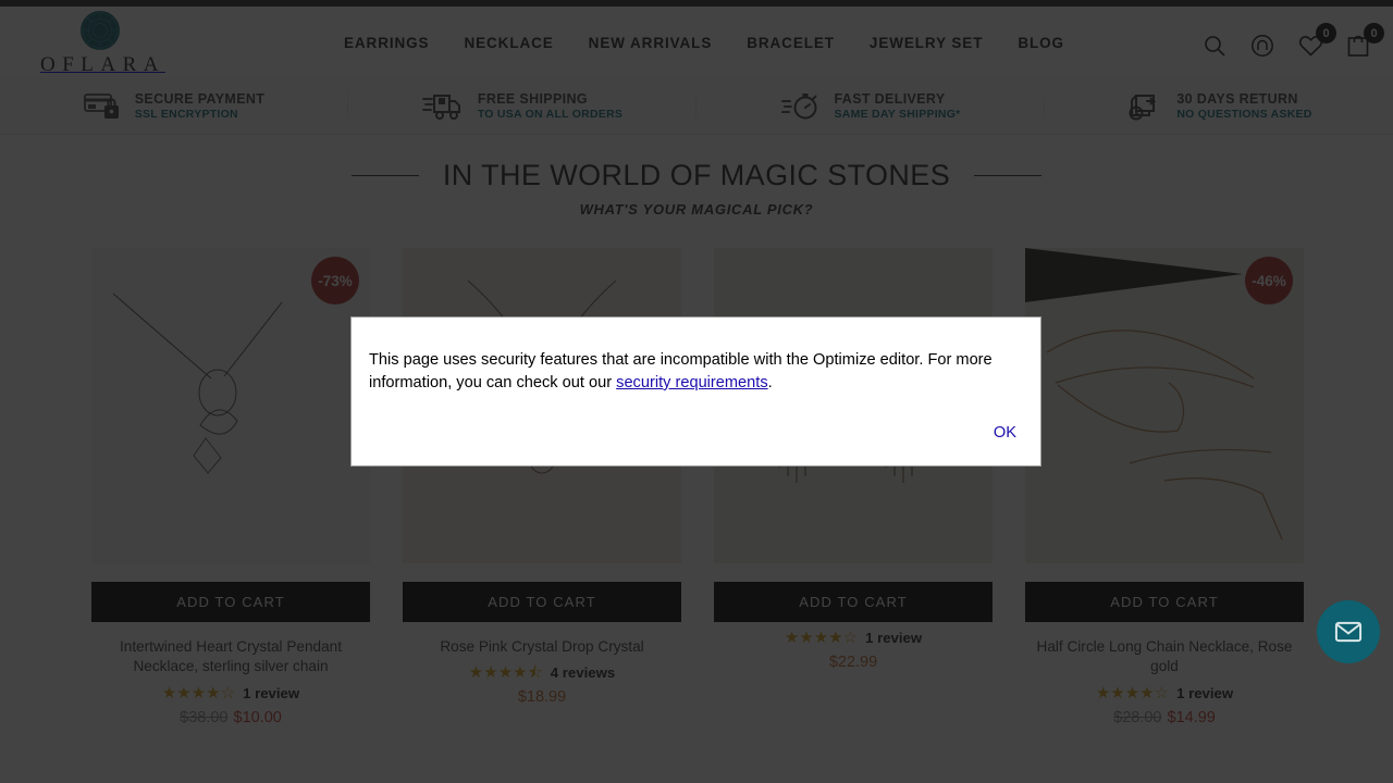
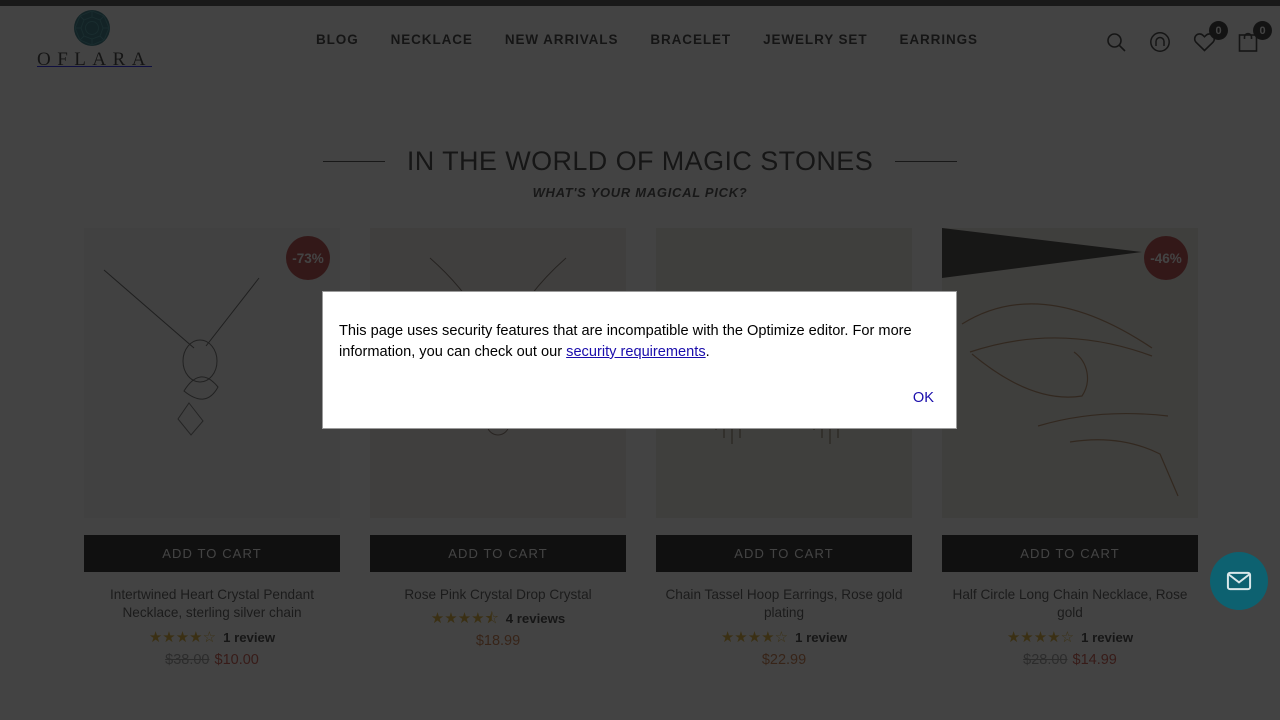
  OFLARA
- EARRINGS
+ BLOG
  NECKLACE
  NEW ARRIVALS
  BRACELET
  JEWELRY SET
- BLOG
+ EARRINGS
  0
  0
- SECURE PAYMENT
- SSL ENCRYPTION
- FREE SHIPPING
- TO USA ON ALL ORDERS
- FAST DELIVERY
- SAME DAY SHIPPING*
- 30 DAYS RETURN
- NO QUESTIONS ASKED
  IN THE WORLD OF MAGIC STONES
  WHAT'S YOUR MAGICAL PICK?
  -73%
  ADD TO CART
  Intertwined Heart Crystal Pendant Necklace, sterling silver chain
  ★★★★☆
  1 review
  ADD TO CART
  Rose Pink Crystal Drop Crystal
  ★★★★⯪
  4 reviews
  $18.99
  ADD TO CART
+ Chain Tassel Hoop Earrings, Rose gold plating
  ★★★★☆
  1 review
  $22.99
  -46%
  ADD TO CART
  Half Circle Long Chain Necklace, Rose gold
  ★★★★☆
  1 review
  This page uses security features that are incompatible with the Optimize editor. For more information, you can check out our security requirements.
  OK
